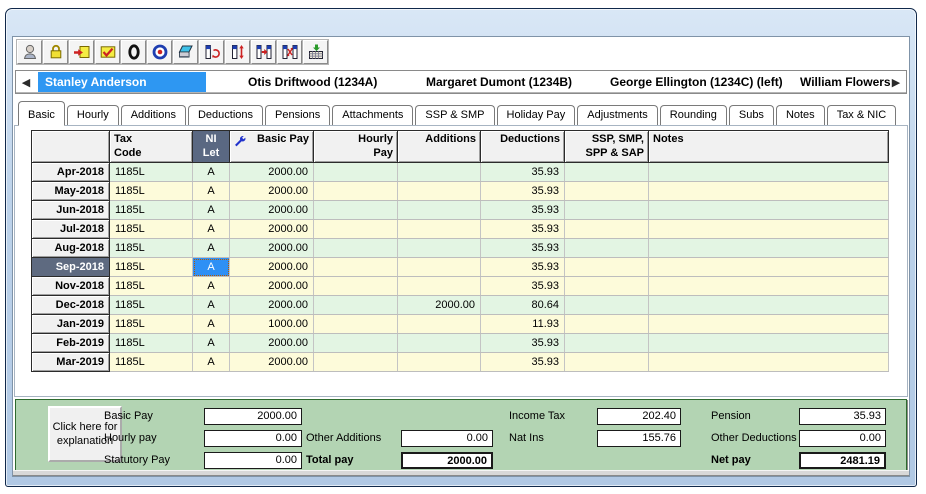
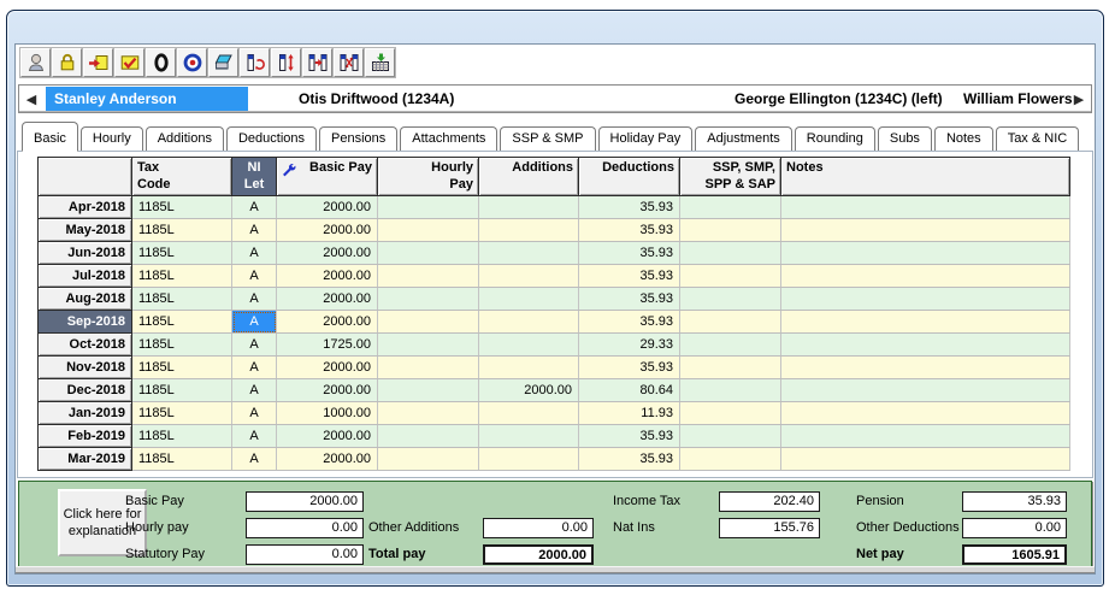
  ◀
  ▶
  Stanley Anderson
  Otis Driftwood (1234A)
- Margaret Dumont (1234B)
  George Ellington (1234C) (left)
  William Flowers
  Basic
  Hourly
  Additions
  Deductions
  Pensions
  Attachments
  SSP & SMP
  Holiday Pay
  Adjustments
  Rounding
  Subs
  Notes
  Tax & NIC
  	Tax Code	NI Let	Basic Pay	Hourly Pay	Additions	Deductions	SSP, SMP, SPP & SAP	Notes
  Apr-2018	1185L	A	2000.00			35.93
  May-2018	1185L	A	2000.00			35.93
  Jun-2018	1185L	A	2000.00			35.93
  Jul-2018	1185L	A	2000.00			35.93
  Aug-2018	1185L	A	2000.00			35.93
  Sep-2018	1185L	A	2000.00			35.93
+ Oct-2018	1185L	A	1725.00			29.33
  Nov-2018	1185L	A	2000.00			35.93
  Dec-2018	1185L	A	2000.00		2000.00	80.64
  Jan-2019	1185L	A	1000.00			11.93
  Feb-2019	1185L	A	2000.00			35.93
  Mar-2019	1185L	A	2000.00			35.93
  Click here for explanation
  Basic Pay
  2000.00
  Hourly pay
  0.00
  Statutory Pay
  0.00
  Other Additions
  0.00
  Total pay
  2000.00
  Income Tax
  202.40
  Nat Ins
  155.76
  Pension
  35.93
  Other Deductions
  0.00
  Net pay
- 2481.19
+ 1605.91
